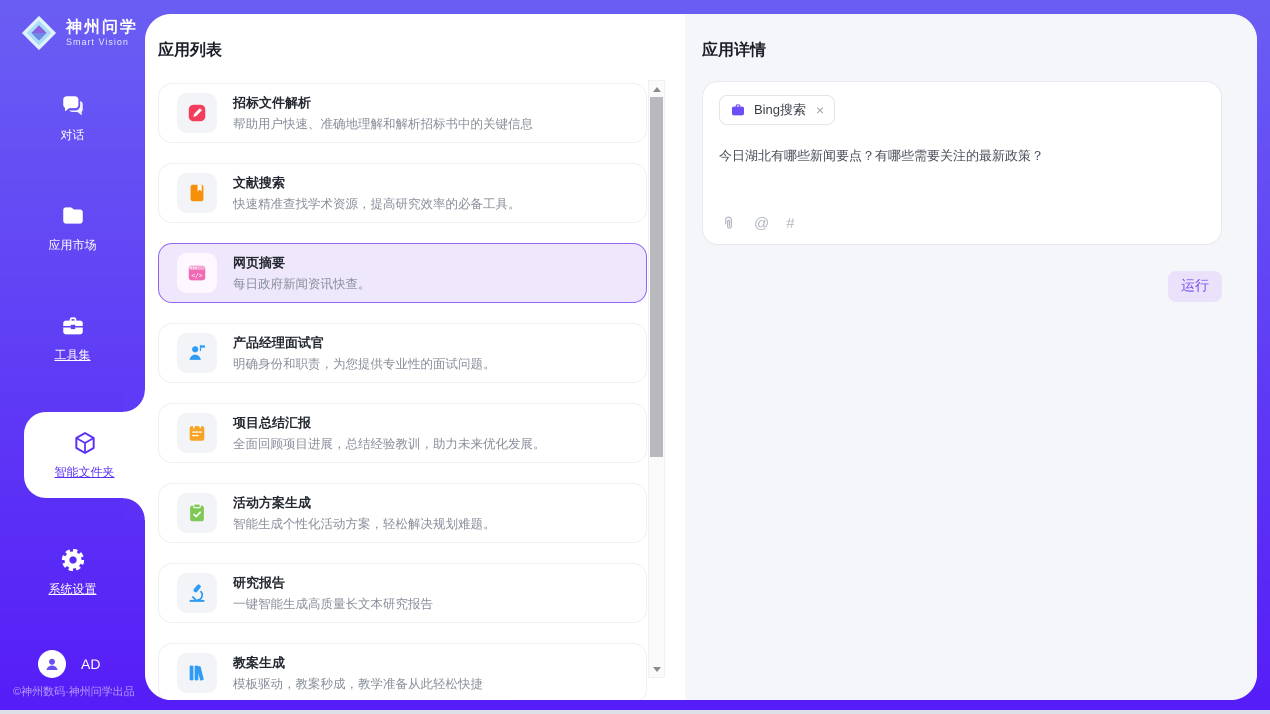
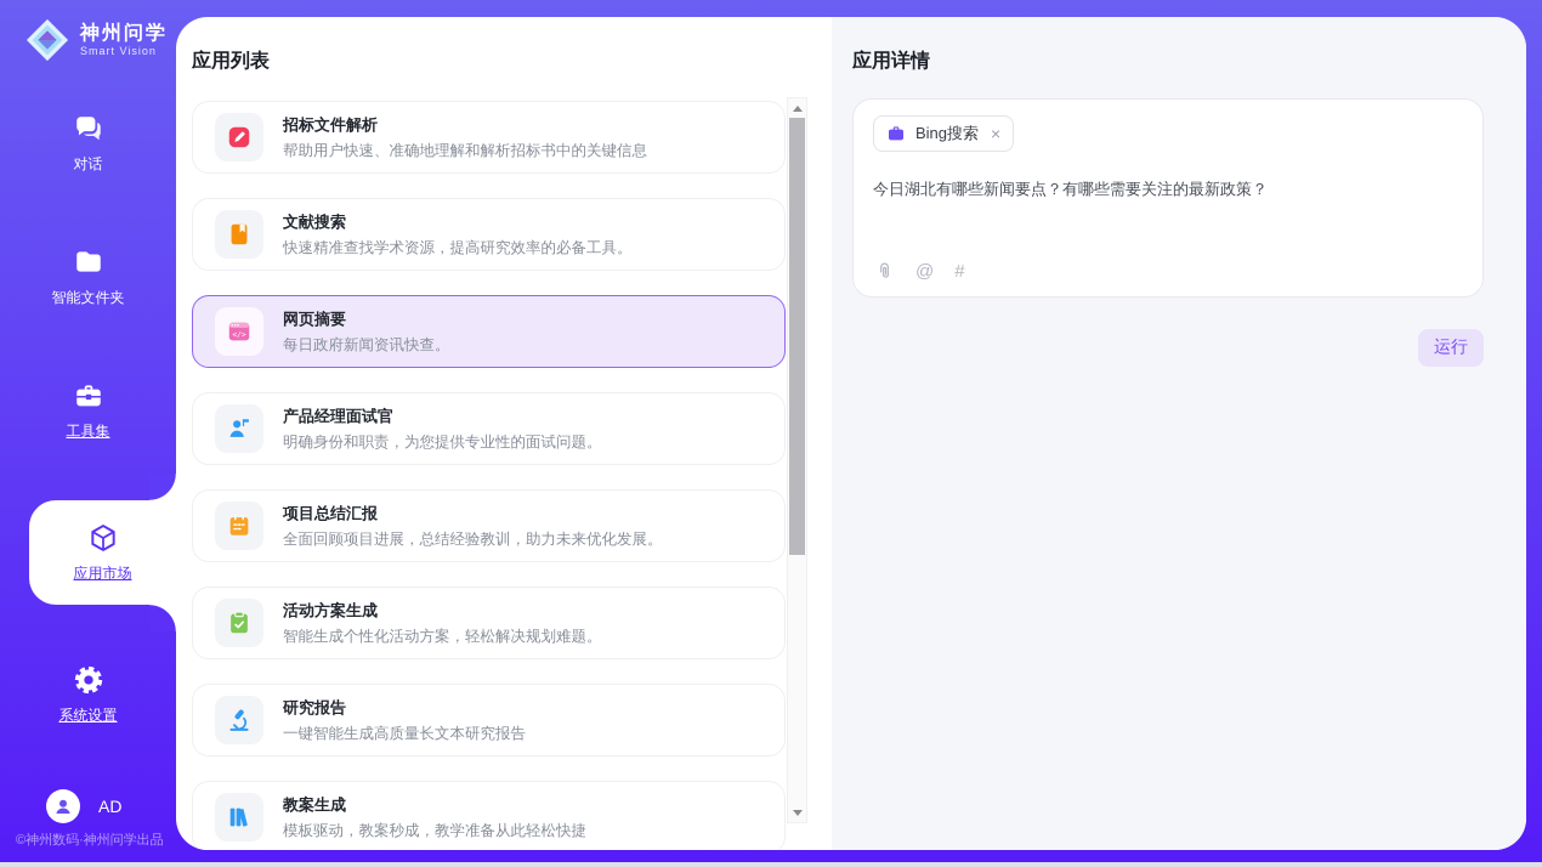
  神州问学
  Smart Vision
  对话
- 应用市场
+ 智能文件夹
  工具集
- 智能文件夹
+ 应用市场
  系统设置
  AD
  ©神州数码·神州问学出品
  应用列表
  招标文件解析
  帮助用户快速、准确地理解和解析招标书中的关键信息
  文献搜索
  快速精准查找学术资源，提高研究效率的必备工具。
  网页摘要
  每日政府新闻资讯快查。
  产品经理面试官
  明确身份和职责，为您提供专业性的面试问题。
  项目总结汇报
  全面回顾项目进展，总结经验教训，助力未来优化发展。
  活动方案生成
  智能生成个性化活动方案，轻松解决规划难题。
  研究报告
  一键智能生成高质量长文本研究报告
  教案生成
  模板驱动，教案秒成，教学准备从此轻松快捷
  应用详情
  Bing搜索
  ×
  今日湖北有哪些新闻要点？有哪些需要关注的最新政策？
  @
  #
  运行
